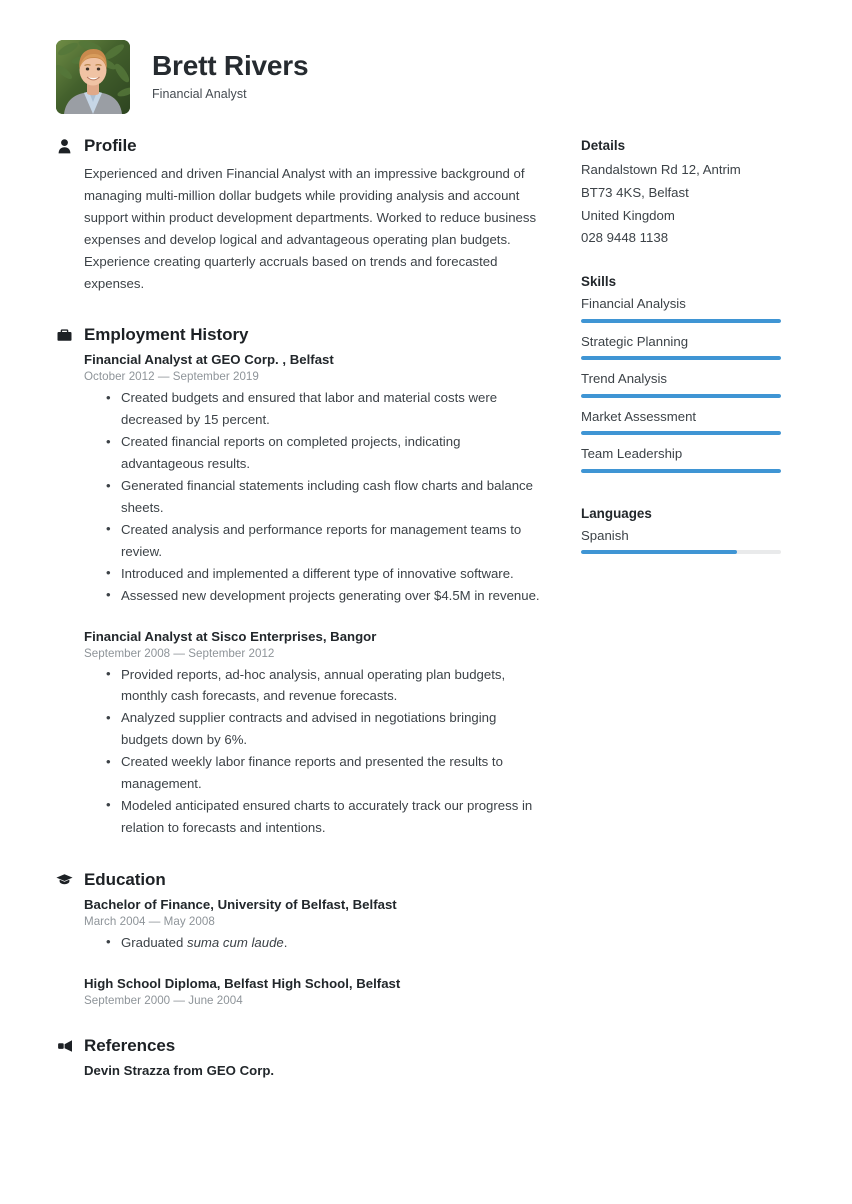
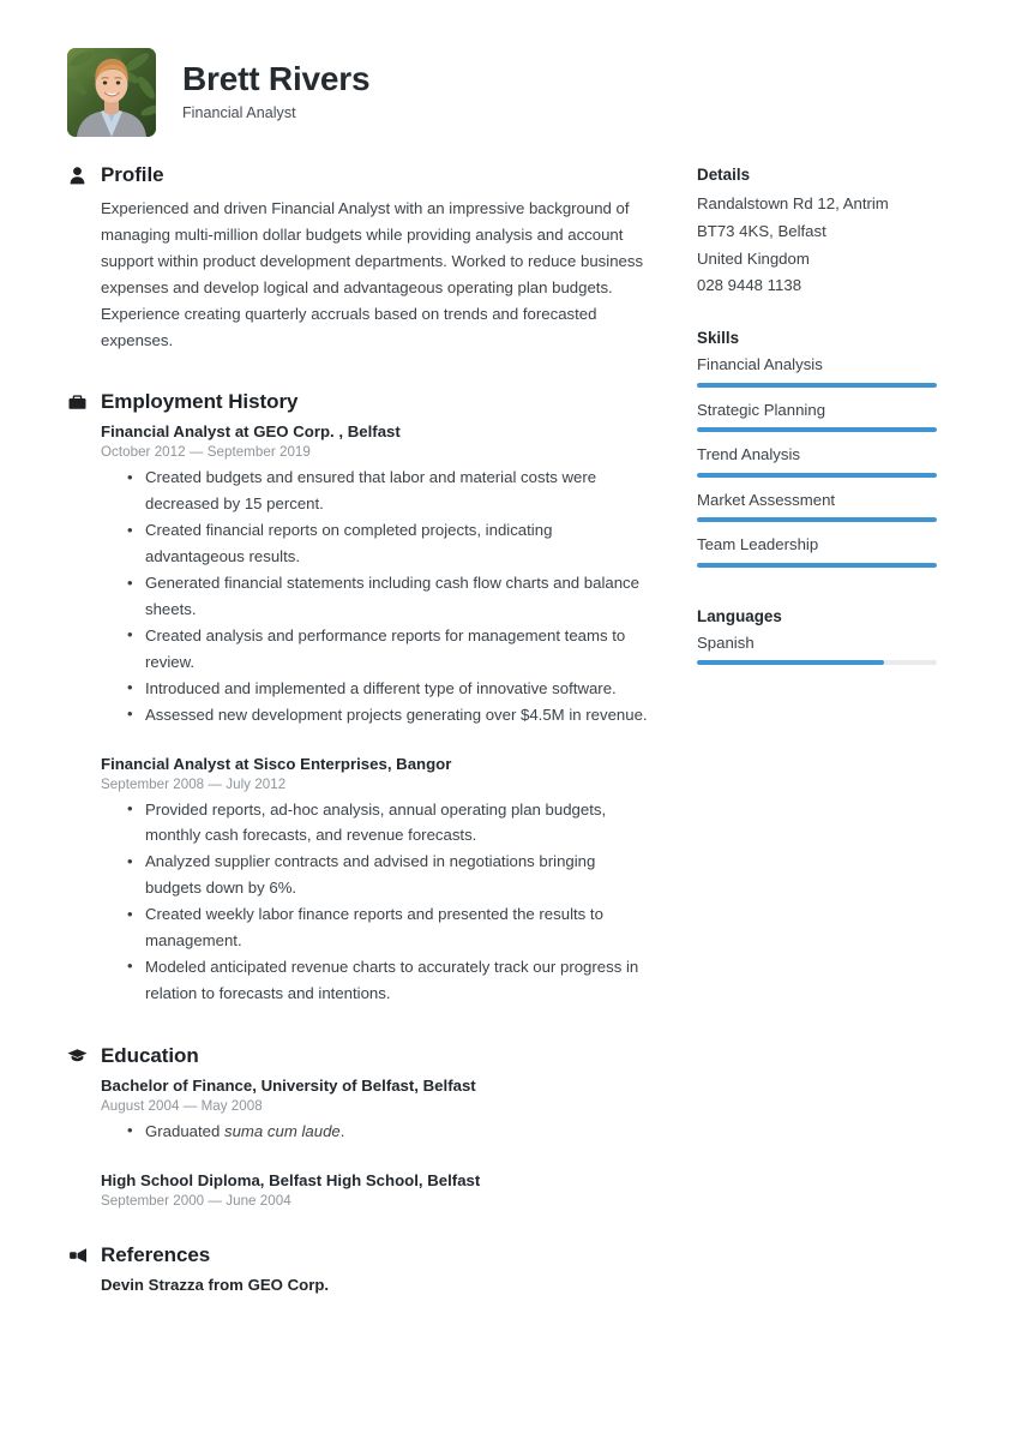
  Brett Rivers
  Financial Analyst
  Profile
  Experienced and driven Financial Analyst with an impressive background of managing multi-million dollar budgets while providing analysis and account support within product development departments. Worked to reduce business expenses and develop logical and advantageous operating plan budgets. Experience creating quarterly accruals based on trends and forecasted expenses.
  Employment History
  Financial Analyst at GEO Corp. , Belfast
  October 2012 — September 2019
  Created budgets and ensured that labor and material costs were decreased by 15 percent.
  Created financial reports on completed projects, indicating advantageous results.
  Generated financial statements including cash flow charts and balance sheets.
  Created analysis and performance reports for management teams to review.
  Introduced and implemented a different type of innovative software.
  Assessed new development projects generating over $4.5M in revenue.
  Financial Analyst at Sisco Enterprises, Bangor
- September 2008 — September 2012
+ September 2008 — July 2012
  Provided reports, ad-hoc analysis, annual operating plan budgets, monthly cash forecasts, and revenue forecasts.
  Analyzed supplier contracts and advised in negotiations bringing budgets down by 6%.
  Created weekly labor finance reports and presented the results to management.
- Modeled anticipated ensured charts to accurately track our progress in relation to forecasts and intentions.
+ Modeled anticipated revenue charts to accurately track our progress in relation to forecasts and intentions.
  Education
  Bachelor of Finance, University of Belfast, Belfast
- March 2004 — May 2008
+ August 2004 — May 2008
  Graduated suma cum laude.
  High School Diploma, Belfast High School, Belfast
  September 2000 — June 2004
  References
  Devin Strazza from GEO Corp.
  Details
  Randalstown Rd 12, Antrim
  BT73 4KS, Belfast
  United Kingdom
  028 9448 1138
  Skills
  Financial Analysis
  Strategic Planning
  Trend Analysis
  Market Assessment
  Team Leadership
  Languages
  Spanish
